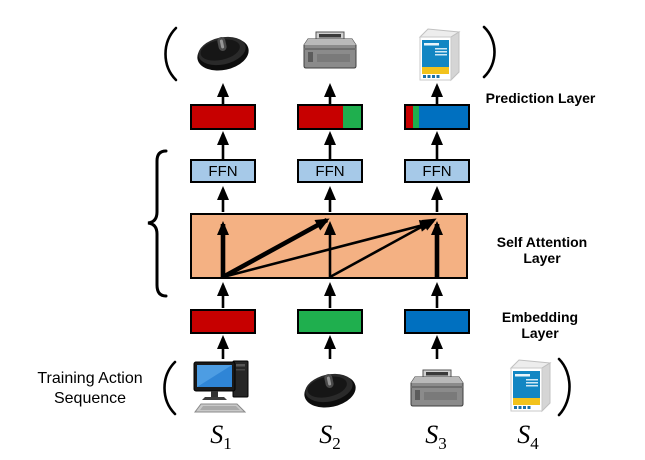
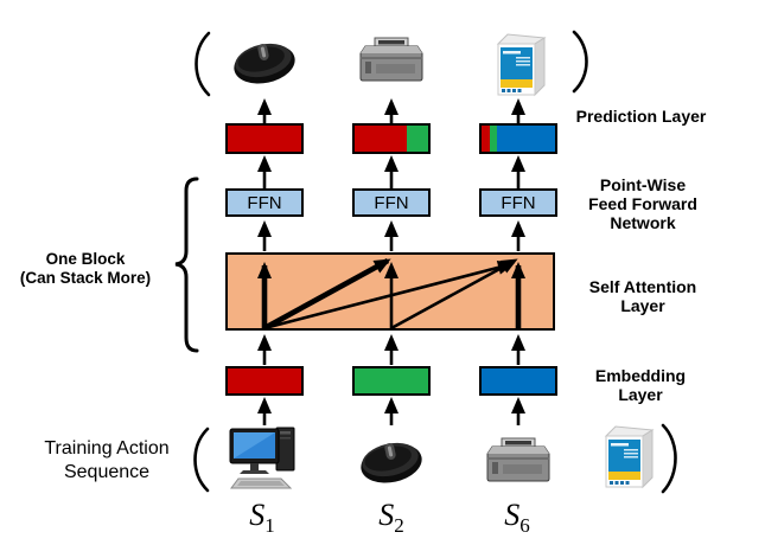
  Prediction Layer
+ Point-Wise
+ Feed Forward
+ Network
+ One Block
+ (Can Stack More)
  Self Attention
  Layer
  Embedding
  Layer
  Training Action
  Sequence
  FFN
  FFN
  FFN
  S1
  S2
- S3
+ S6
- S4
